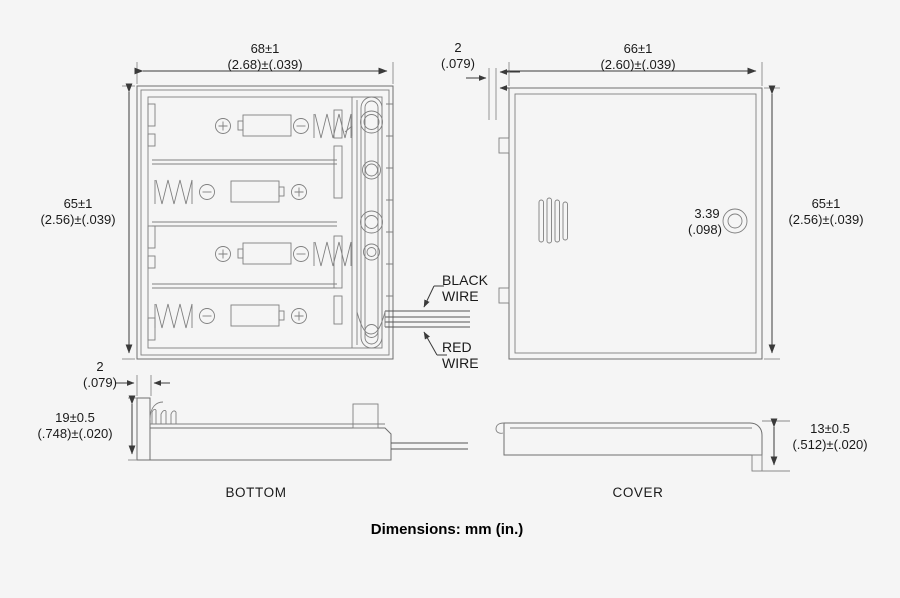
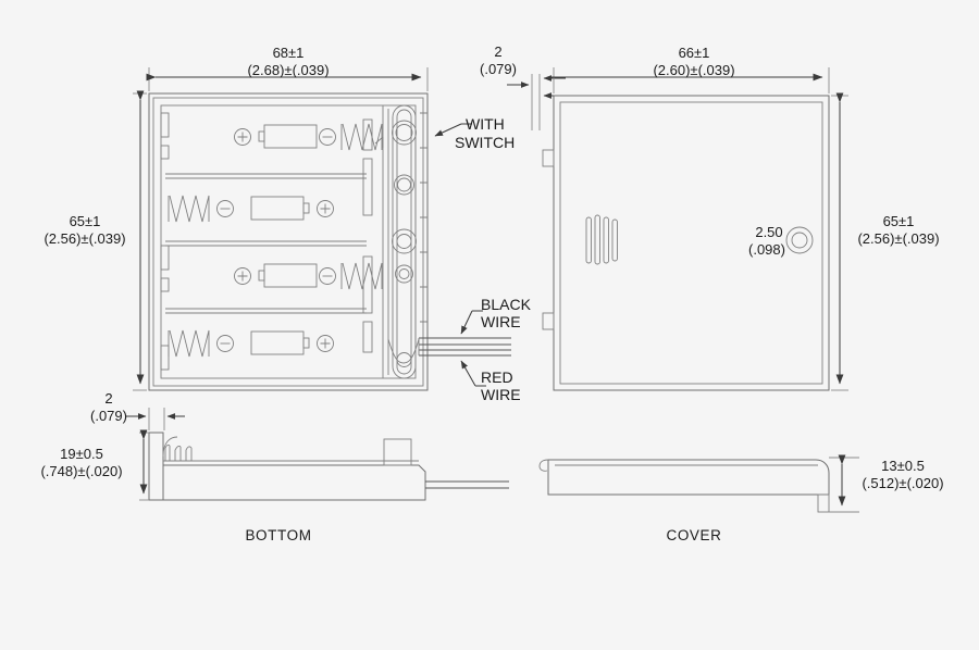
  68±1
  (2.68)±(.039)
  65±1
  (2.56)±(.039)
  2
  (.079)
+ WITH
+ SWITCH
  BLACK
  WIRE
  RED
  WIRE
- 3.39
+ 2.50
  (.098)
  66±1
  (2.60)±(.039)
  65±1
  (2.56)±(.039)
  BOTTOM
  2
  (.079)
  19±0.5
  (.748)±(.020)
  COVER
  13±0.5
  (.512)±(.020)
- Dimensions: mm (in.)
